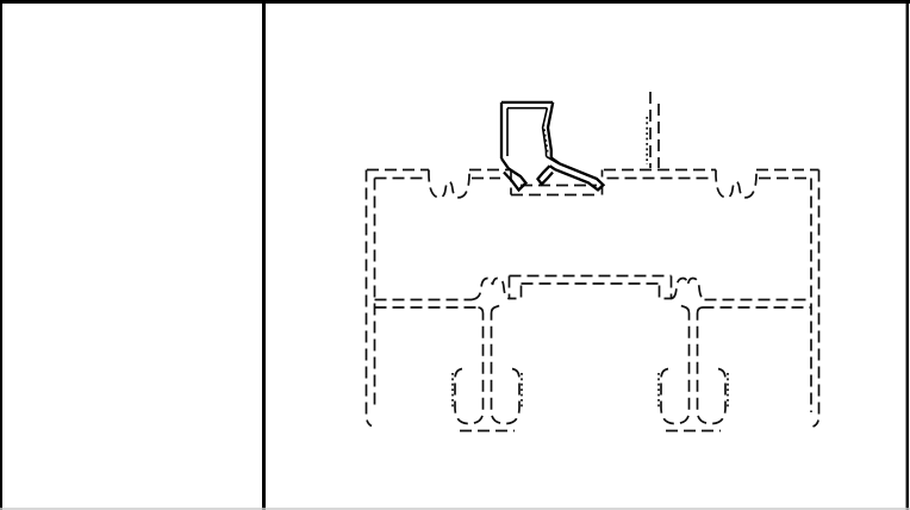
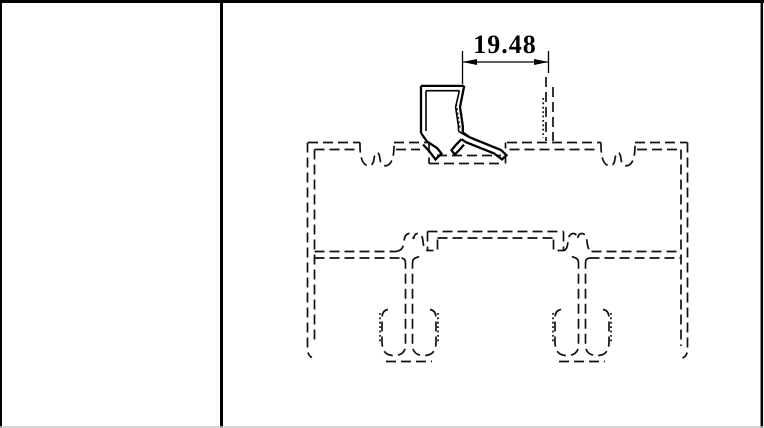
+ 19.48
